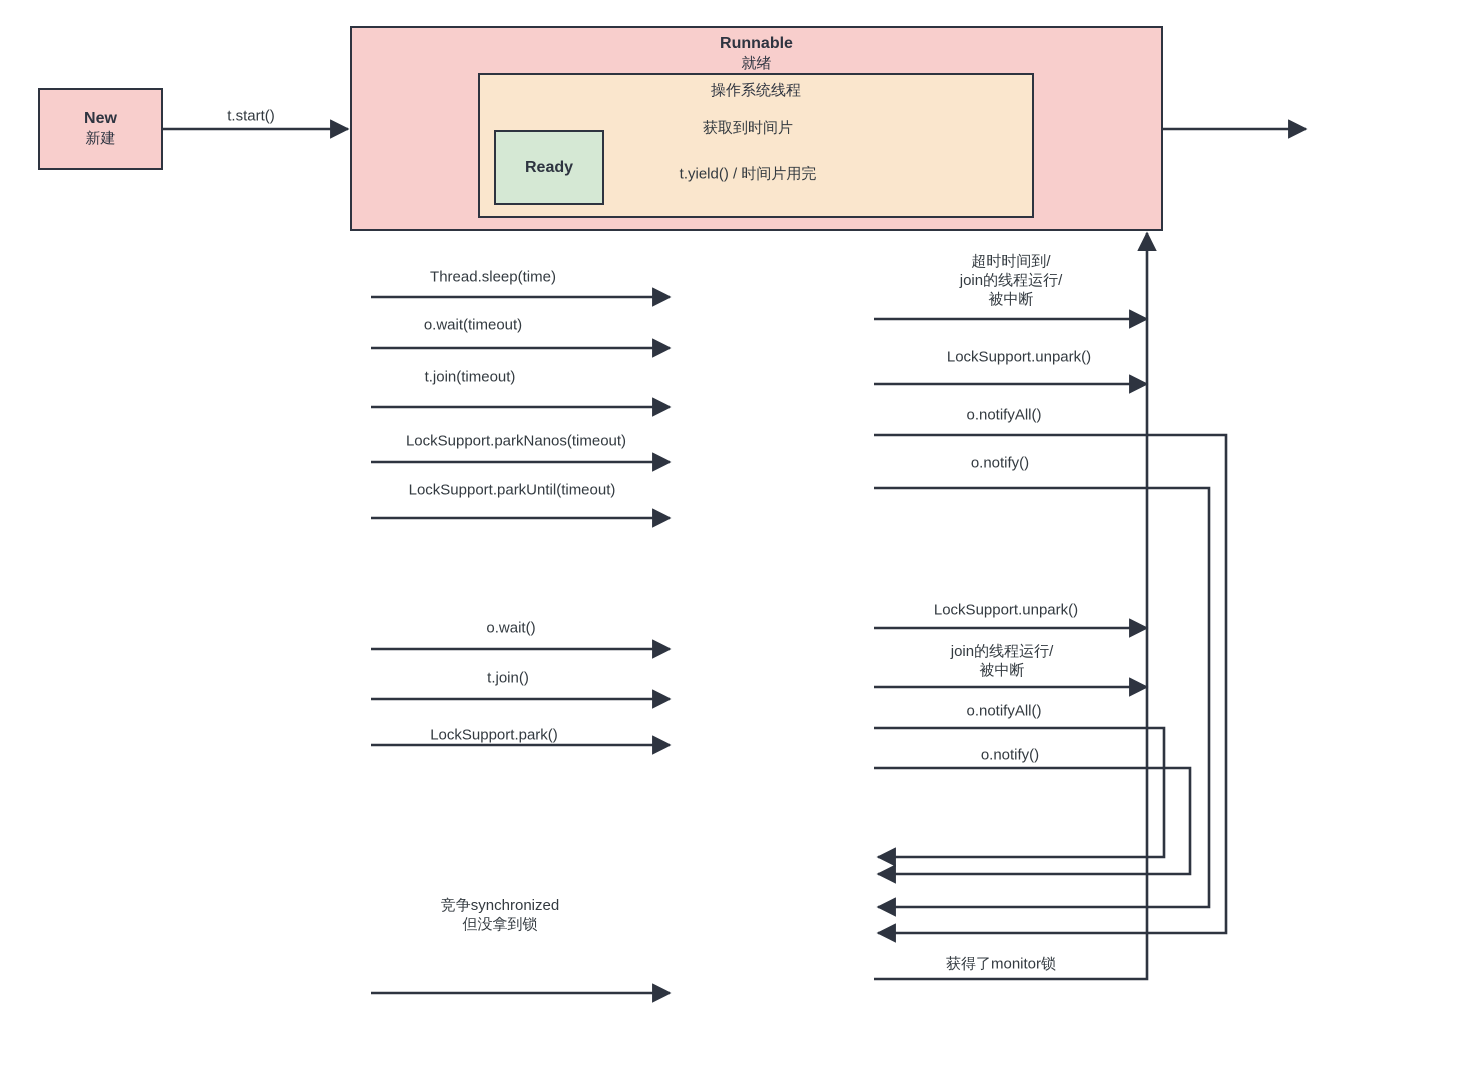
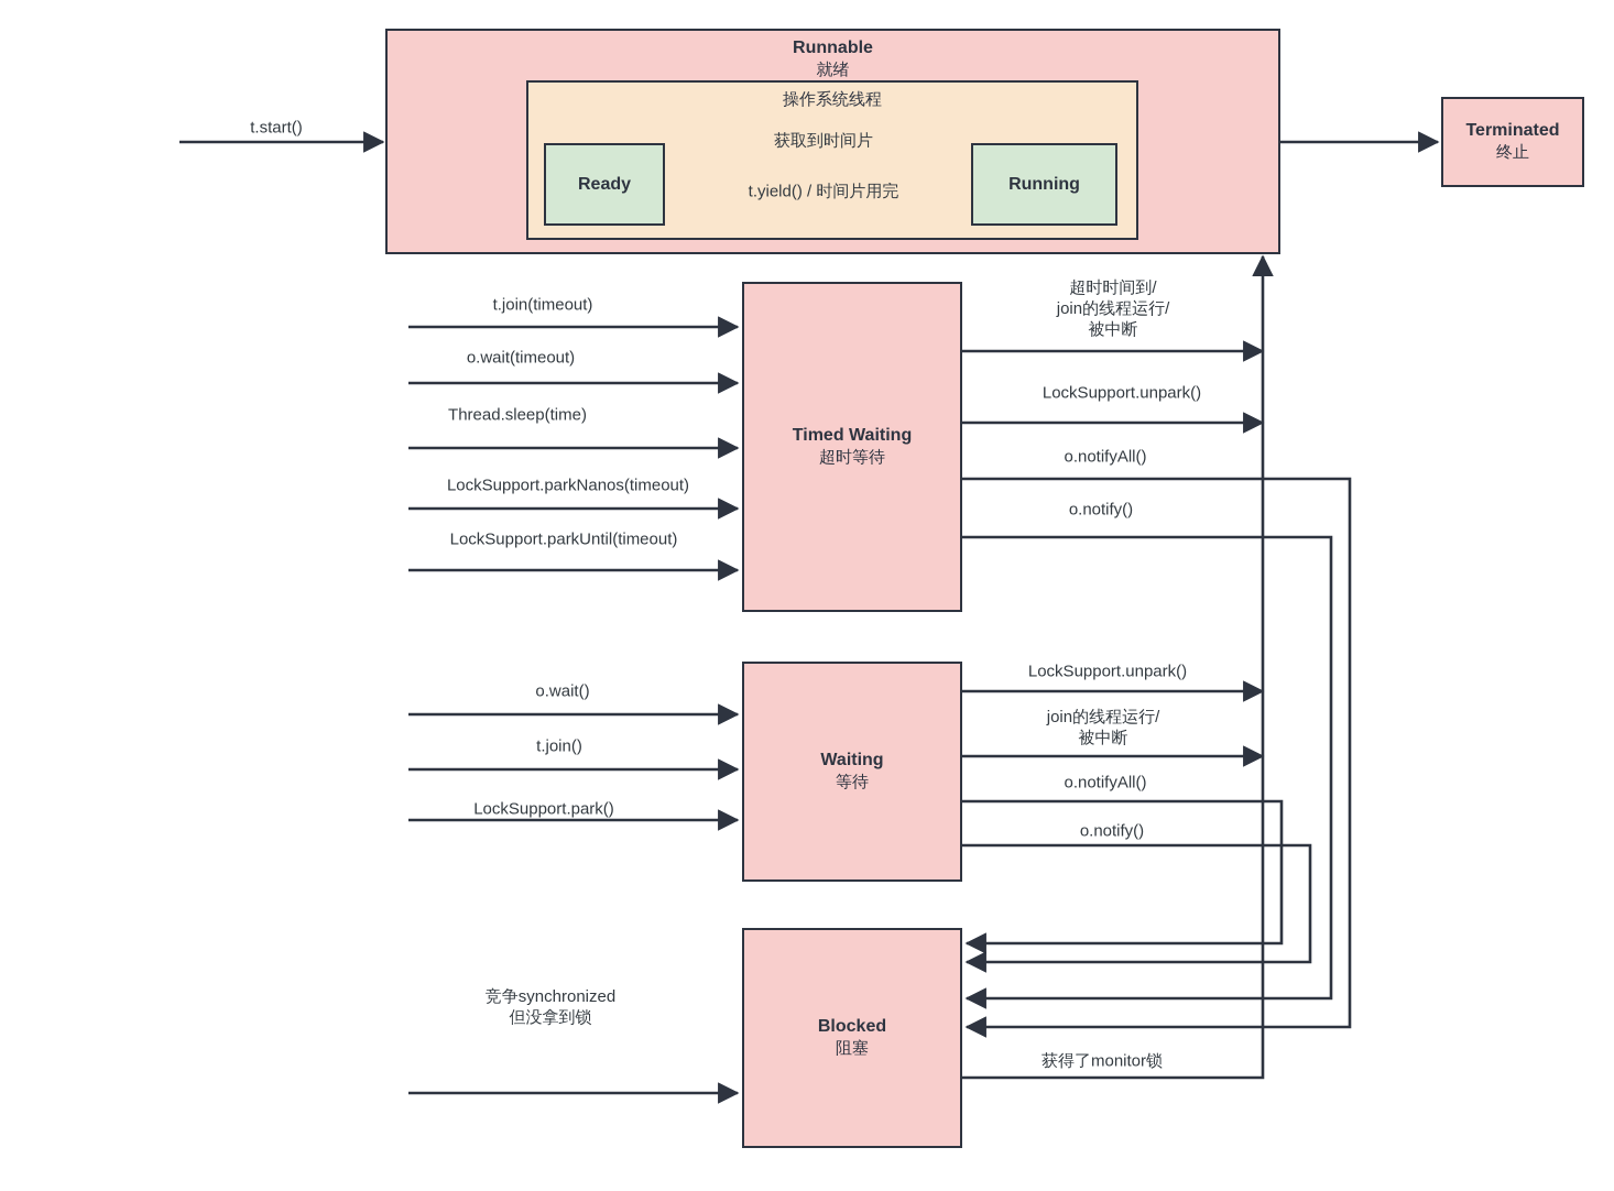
- New
- 新建
  Runnable
  就绪
  操作系统线程
  Ready
+ Running
+ Terminated
+ 终止
+ Timed Waiting
+ 超时等待
+ Waiting
+ 等待
+ Blocked
+ 阻塞
  t.start()
  获取到时间片
  t.yield() / 时间片用完
- Thread.sleep(time)
+ t.join(timeout)
  o.wait(timeout)
- t.join(timeout)
+ Thread.sleep(time)
  LockSupport.parkNanos(timeout)
  LockSupport.parkUntil(timeout)
  超时时间到/
  join的线程运行/
  被中断
  LockSupport.unpark()
  o.notifyAll()
  o.notify()
  o.wait()
  t.join()
  LockSupport.park()
  LockSupport.unpark()
  join的线程运行/
  被中断
  o.notifyAll()
  o.notify()
  竞争synchronized
  但没拿到锁
  获得了monitor锁
